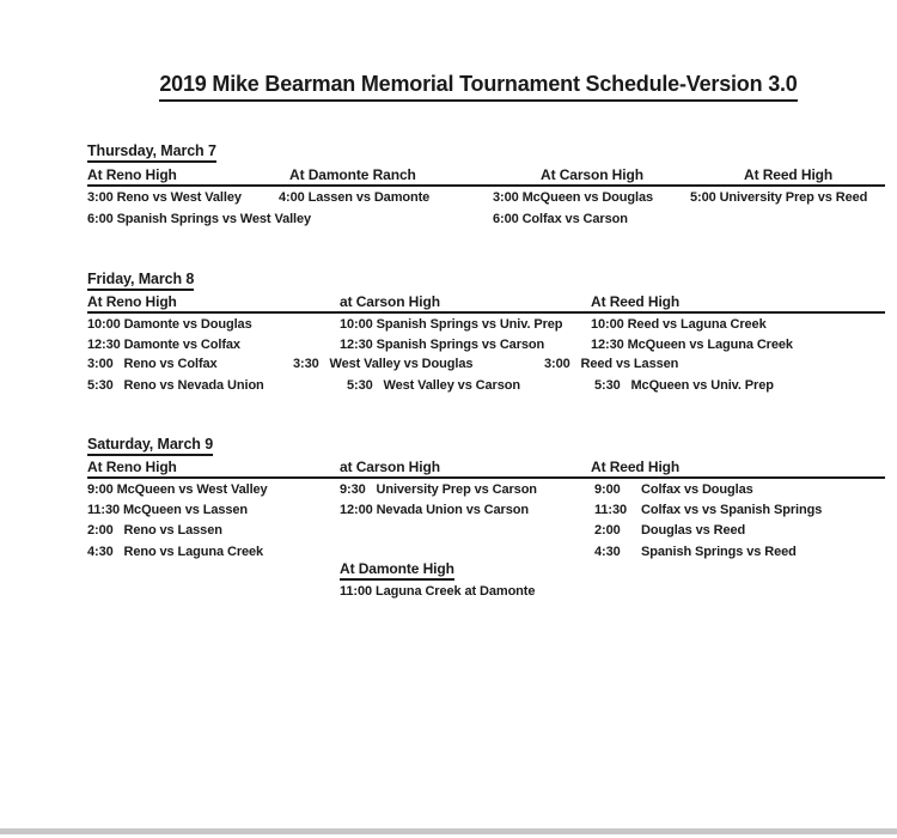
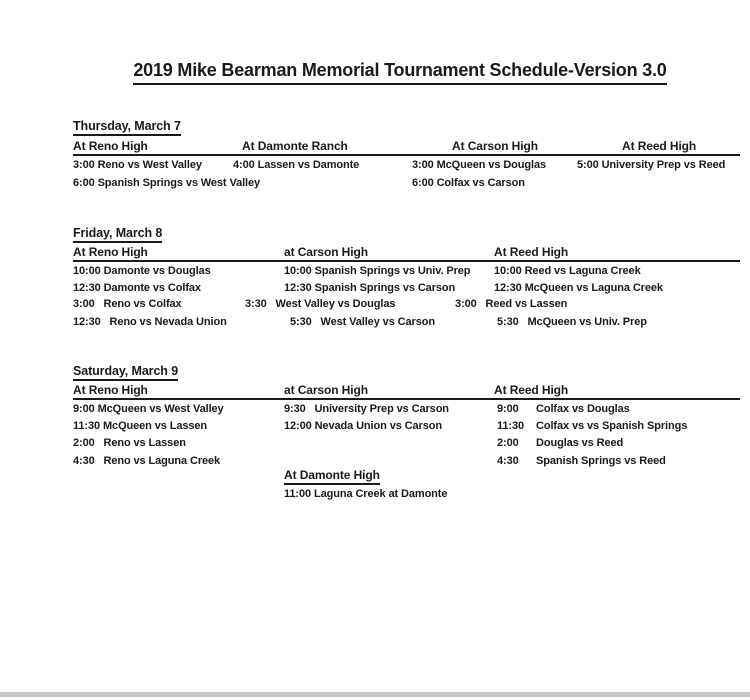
  2019 Mike Bearman Memorial Tournament Schedule-Version 3.0
  Thursday, March 7
  At Reno High
  At Damonte Ranch
  At Carson High
  At Reed High
  3:00 Reno vs West Valley
  4:00 Lassen vs Damonte
  3:00 McQueen vs Douglas
  5:00 University Prep vs Reed
  6:00 Spanish Springs vs West Valley
  6:00 Colfax vs Carson
  Friday, March 8
  At Reno High
  at Carson High
  At Reed High
  10:00 Damonte vs Douglas
  10:00 Spanish Springs vs Univ. Prep
  10:00 Reed vs Laguna Creek
  12:30 Damonte vs Colfax
  12:30 Spanish Springs vs Carson
  12:30 McQueen vs Laguna Creek
  3:00 Reno vs Colfax
  3:30 West Valley vs Douglas
  3:00 Reed vs Lassen
- 5:30 Reno vs Nevada Union
+ 12:30 Reno vs Nevada Union
  5:30 West Valley vs Carson
  5:30 McQueen vs Univ. Prep
  Saturday, March 9
  At Reno High
  at Carson High
  At Reed High
  9:00 McQueen vs West Valley
  9:30 University Prep vs Carson
  9:00 Colfax vs Douglas
  11:30 McQueen vs Lassen
  12:00 Nevada Union vs Carson
  11:30 Colfax vs vs Spanish Springs
  2:00 Reno vs Lassen
  2:00 Douglas vs Reed
  4:30 Reno vs Laguna Creek
  4:30 Spanish Springs vs Reed
  At Damonte High
  11:00 Laguna Creek at Damonte
